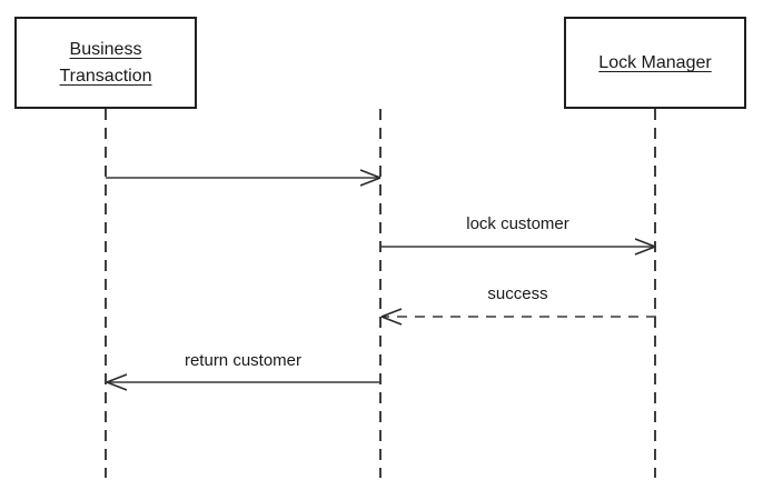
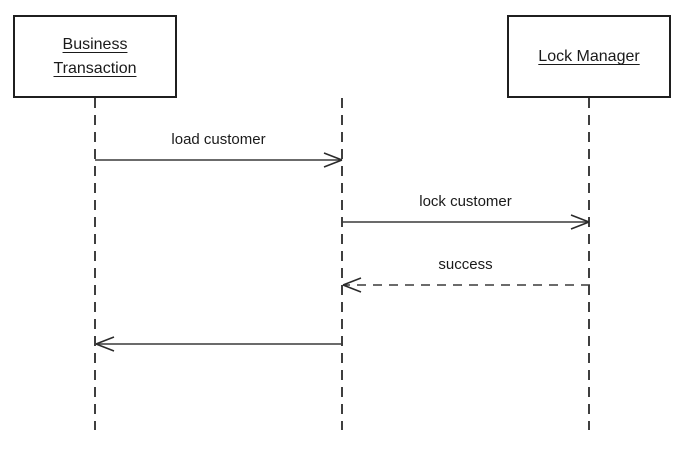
  Business Transaction
  Lock Manager
+ load customer
  lock customer
  success
- return customer
